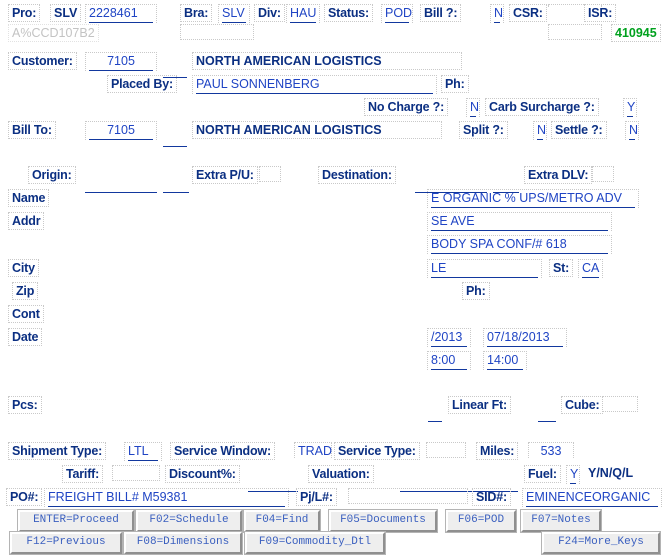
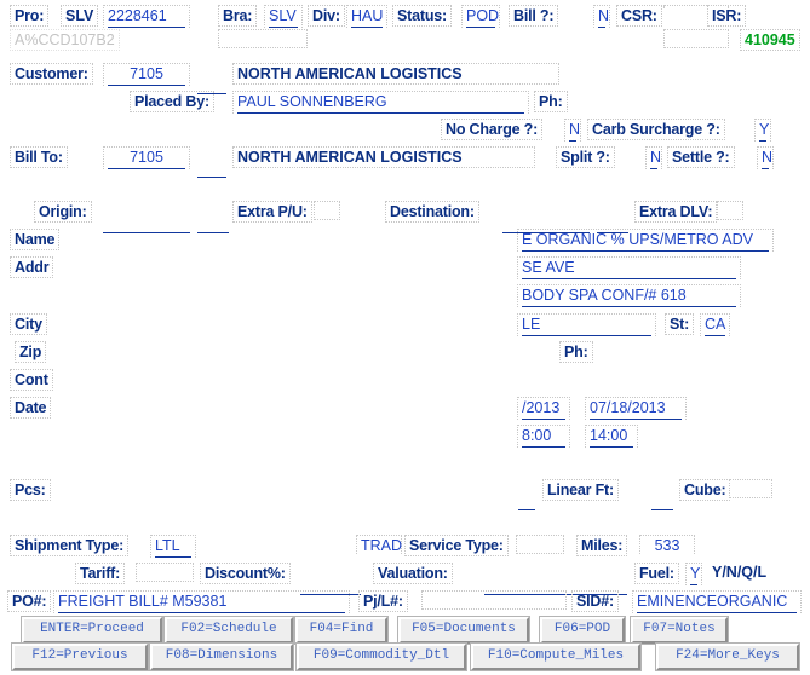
  Pro:
  SLV
  2228461
  Bra:
  SLV
  Div:
  HAU
  Status:
  POD
  Bill ?:
  N
  CSR:
  ISR:
  410945
  A%CCD107B2
  Customer:
  7105
  NORTH AMERICAN LOGISTICS
  Placed By:
  PAUL SONNENBERG
  Ph:
  No Charge ?:
  N
  Carb Surcharge ?:
  Y
  Bill To:
  7105
  NORTH AMERICAN LOGISTICS
  Split ?:
  N
  Settle ?:
  N
  Origin:
  Extra P/U:
  Destination:
  Extra DLV:
  Name
  E ORGANIC % UPS/METRO ADV
  Addr
  SE AVE
  BODY SPA CONF/# 618
  City
  LE
  St:
  CA
  Zip
  Ph:
  Cont
  Date
  /2013
  07/18/2013
  8:00
  14:00
  Pcs:
  Linear Ft:
  Cube:
  Shipment Type:
  LTL
- Service Window:
  TRAD
  Service Type:
  Miles:
  533
  Tariff:
  Discount%:
  Valuation:
  Fuel:
  Y
  Y/N/Q/L
  PO#:
  FREIGHT BILL# M59381
  Pj/L#:
  SID#:
  EMINENCEORGANIC
  ENTER=Proceed
  F02=Schedule
  F04=Find
  F05=Documents
  F06=POD
  F07=Notes
  F12=Previous
  F08=Dimensions
  F09=Commodity_Dtl
+ F10=Compute_Miles
  F24=More_Keys
